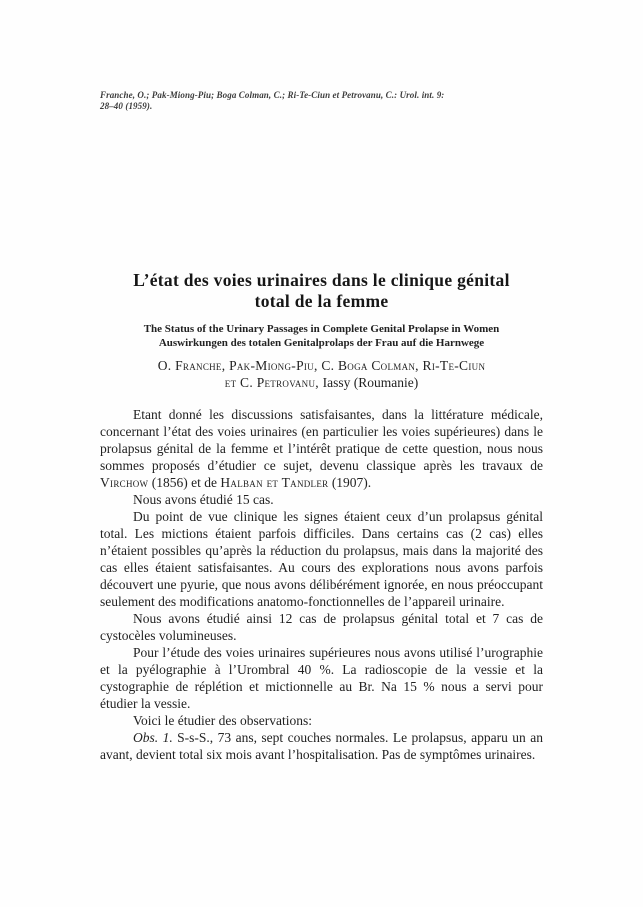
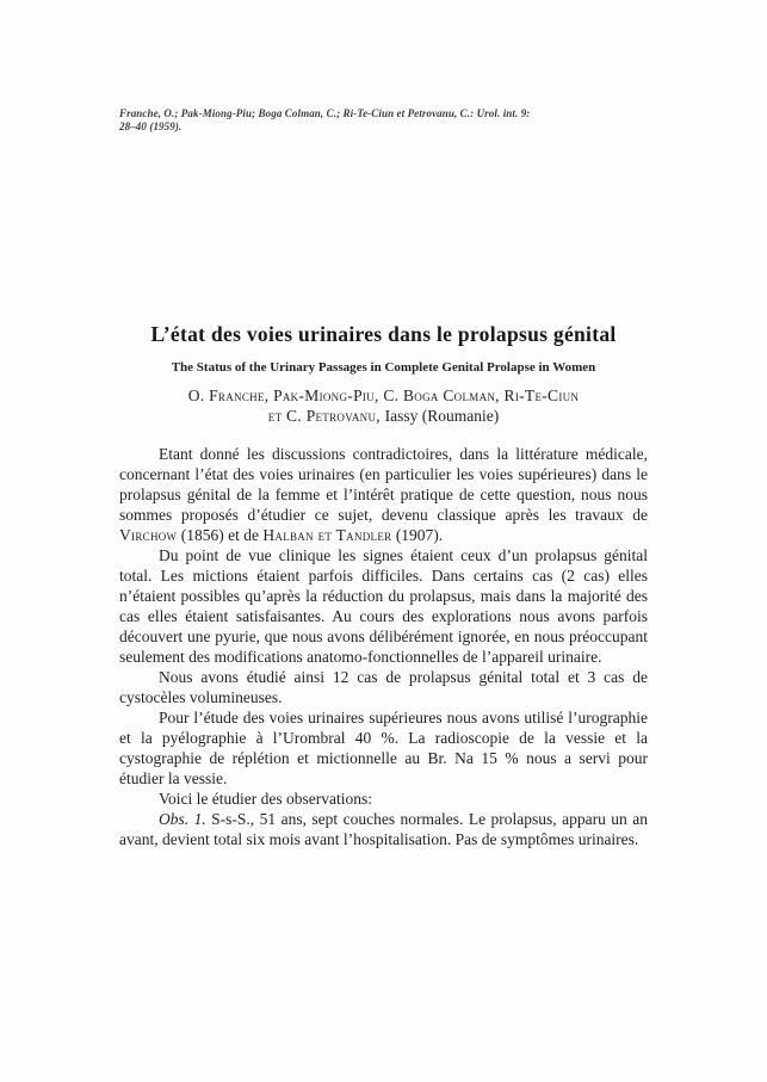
  Franche, O.; Pak-Miong-Piu; Boga Colman, C.; Ri-Te-Ciun et Petrovanu, C.: Urol. int. 9:
  28–40 (1959).
- L’état des voies urinaires dans le clinique génital
+ L’état des voies urinaires dans le prolapsus génital
- total de la femme
  The Status of the Urinary Passages in Complete Genital Prolapse in Women
- Auswirkungen des totalen Genitalprolaps der Frau auf die Harnwege
  O. Franche, Pak-Miong-Piu, C. Boga Colman, Ri-Te-Ciun
  et C. Petrovanu, Iassy (Roumanie)
- Etant donné les discussions satisfaisantes, dans la littérature médicale, concernant l’état des voies urinaires (en particulier les voies supérieures) dans le prolapsus génital de la femme et l’intérêt pratique de cette question, nous nous sommes proposés d’étudier ce sujet, devenu classique après les travaux de Virchow (1856) et de Halban et Tandler (1907).
+ Etant donné les discussions contradictoires, dans la littérature médicale, concernant l’état des voies urinaires (en particulier les voies supérieures) dans le prolapsus génital de la femme et l’intérêt pratique de cette question, nous nous sommes proposés d’étudier ce sujet, devenu classique après les travaux de Virchow (1856) et de Halban et Tandler (1907).
- Nous avons étudié 15 cas.
  Du point de vue clinique les signes étaient ceux d’un prolapsus génital total. Les mictions étaient parfois difficiles. Dans certains cas (2 cas) elles n’étaient possibles qu’après la réduction du prolapsus, mais dans la majorité des cas elles étaient satisfaisantes. Au cours des explorations nous avons parfois découvert une pyurie, que nous avons délibérément ignorée, en nous préoccupant seulement des modifications anatomo-fonctionnelles de l’appareil urinaire.
- Nous avons étudié ainsi 12 cas de prolapsus génital total et 7 cas de cystocèles volumineuses.
+ Nous avons étudié ainsi 12 cas de prolapsus génital total et 3 cas de cystocèles volumineuses.
  Pour l’étude des voies urinaires supérieures nous avons utilisé l’urographie et la pyélographie à l’Urombral 40 %. La radioscopie de la vessie et la cystographie de réplétion et mictionnelle au Br. Na 15 % nous a servi pour étudier la vessie.
  Voici le étudier des observations:
- Obs. 1. S-s-S., 73 ans, sept couches normales. Le prolapsus, apparu un an avant, devient total six mois avant l’hospitalisation. Pas de symptômes urinaires.
+ Obs. 1. S-s-S., 51 ans, sept couches normales. Le prolapsus, apparu un an avant, devient total six mois avant l’hospitalisation. Pas de symptômes urinaires.
